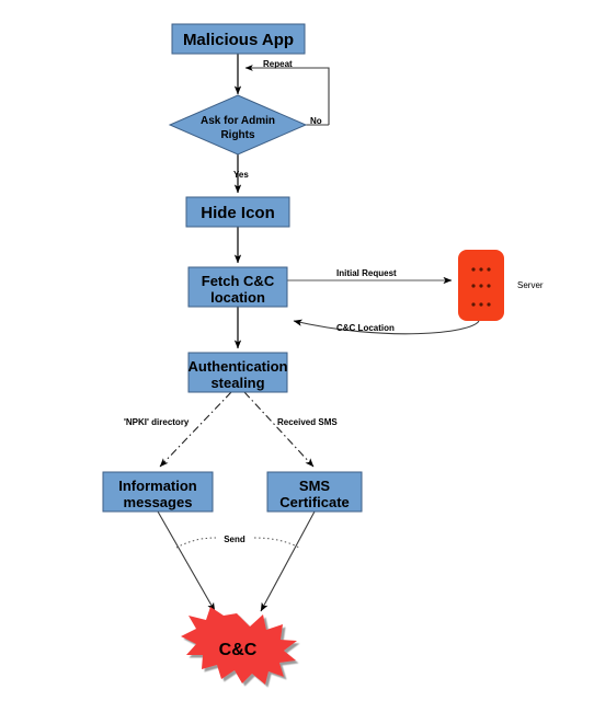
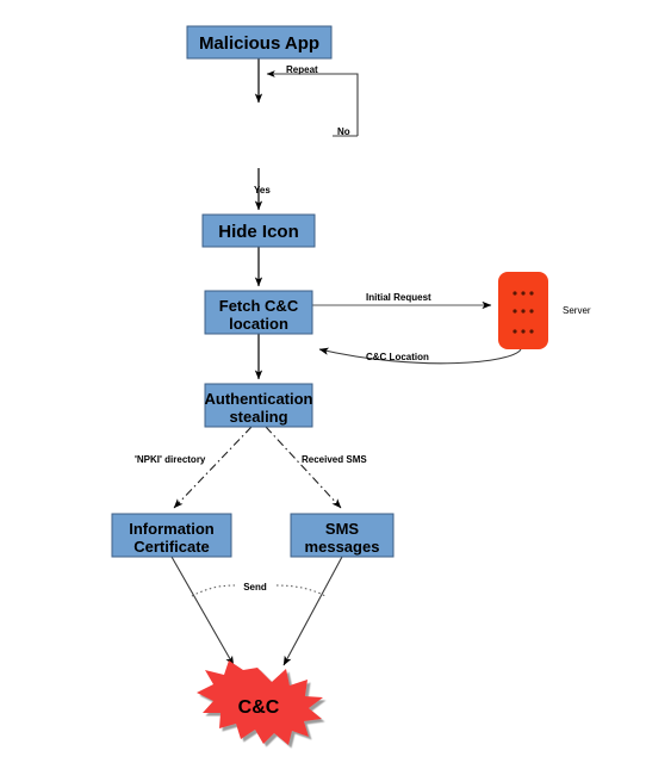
  Malicious App
- Ask for Admin
- Rights
  Hide Icon
  Fetch C&C
  location
  Authentication
  stealing
  Information
- messages
+ Certificate
  SMS
- Certificate
+ messages
  Server
  C&C
  Repeat
  No
  Yes
  Initial Request
  C&C Location
  'NPKI' directory
  Received SMS
  Send
